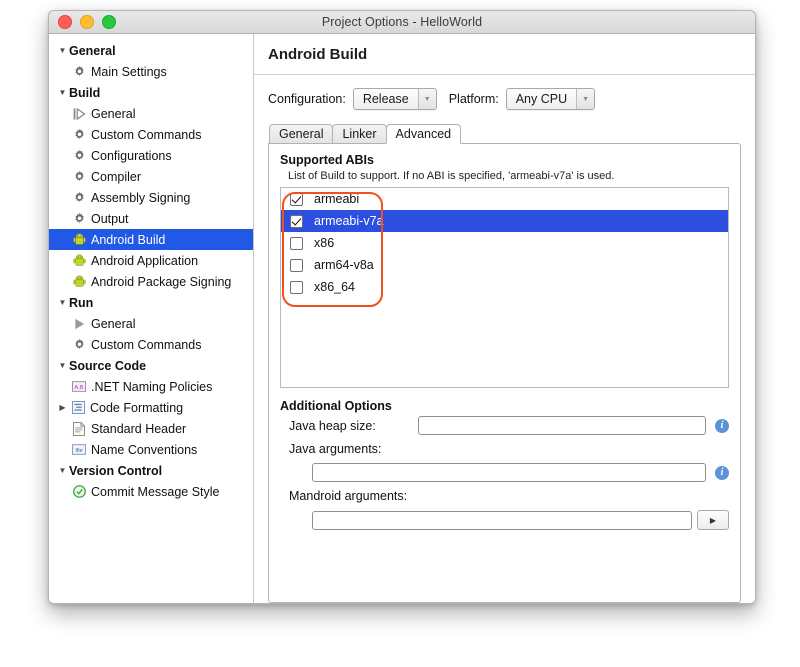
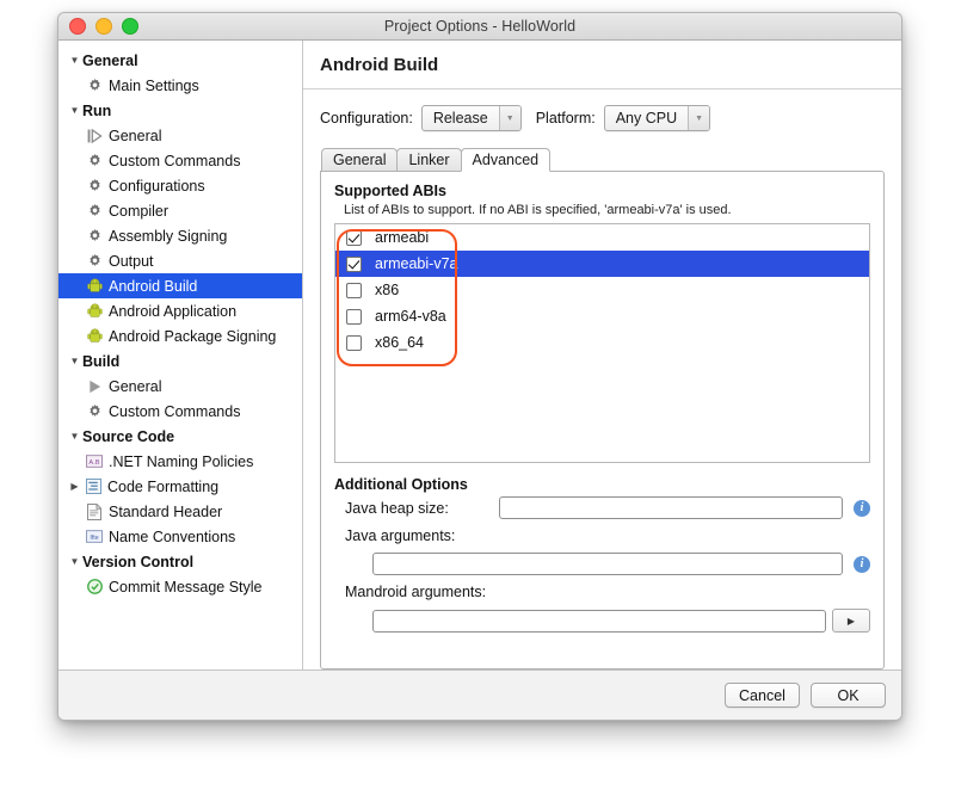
  Project Options - HelloWorld
  ▼
  General
  Main Settings
  ▼
- Build
+ Run
  General
  Custom Commands
  Configurations
  Compiler
  Assembly Signing
  Output
  Android Build
  Android Application
  Android Package Signing
  ▼
- Run
+ Build
  General
  Custom Commands
  ▼
  Source Code
  .NET Naming Policies
  ▶
  Code Formatting
  Standard Header
  Name Conventions
  ▼
  Version Control
  Commit Message Style
  Android Build
  Configuration:
  Release
  Platform:
  Any CPU
  General
  Linker
  Advanced
  Supported ABIs
- List of Build to support. If no ABI is specified, 'armeabi-v7a' is used.
+ List of ABIs to support. If no ABI is specified, 'armeabi-v7a' is used.
  armeabi
  armeabi-v7a
  x86
  arm64-v8a
  x86_64
  Additional Options
  Java heap size:
  i
  Java arguments:
  i
  Mandroid arguments:
  ▶
+ Cancel
+ OK
